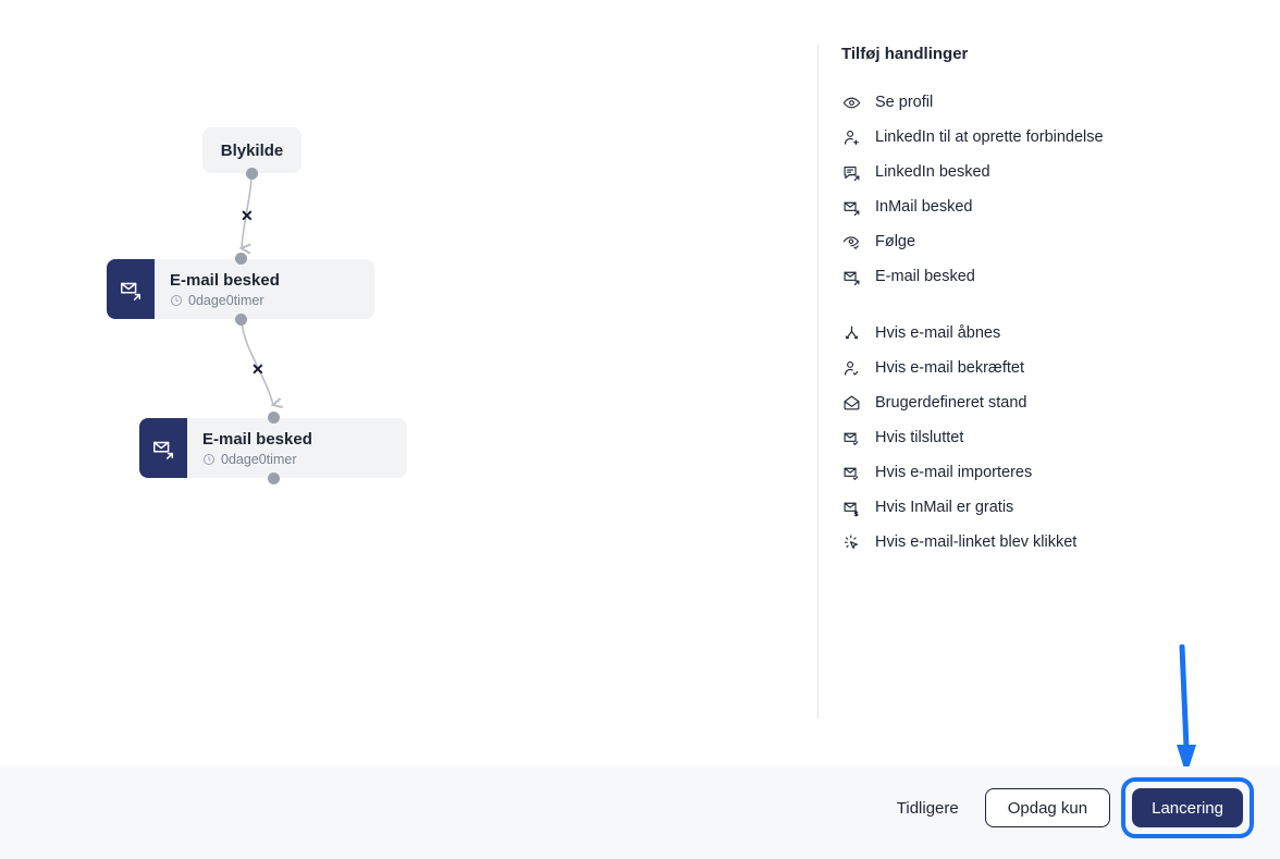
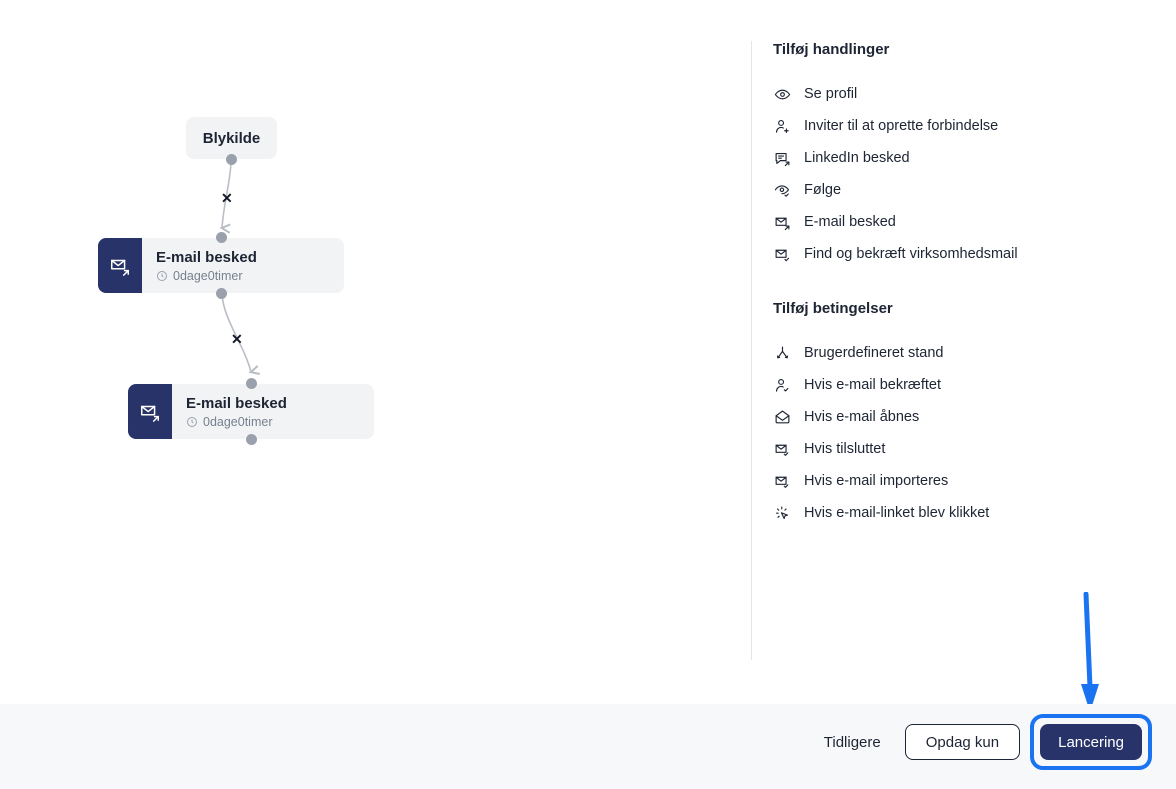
  ✕
  ✕
  Blykilde
  E-mail besked
  0dage0timer
  E-mail besked
  0dage0timer
  Tilføj handlinger
  Se profil
- LinkedIn til at oprette forbindelse
+ Inviter til at oprette forbindelse
  LinkedIn besked
- InMail besked
  Følge
  E-mail besked
+ Find og bekræft virksomhedsmail
+ Tilføj betingelser
- Hvis e-mail åbnes
+ Brugerdefineret stand
  Hvis e-mail bekræftet
- Brugerdefineret stand
+ Hvis e-mail åbnes
  Hvis tilsluttet
  Hvis e-mail importeres
- Hvis InMail er gratis
  Hvis e-mail-linket blev klikket
  Tidligere
  Opdag kun
  Lancering
